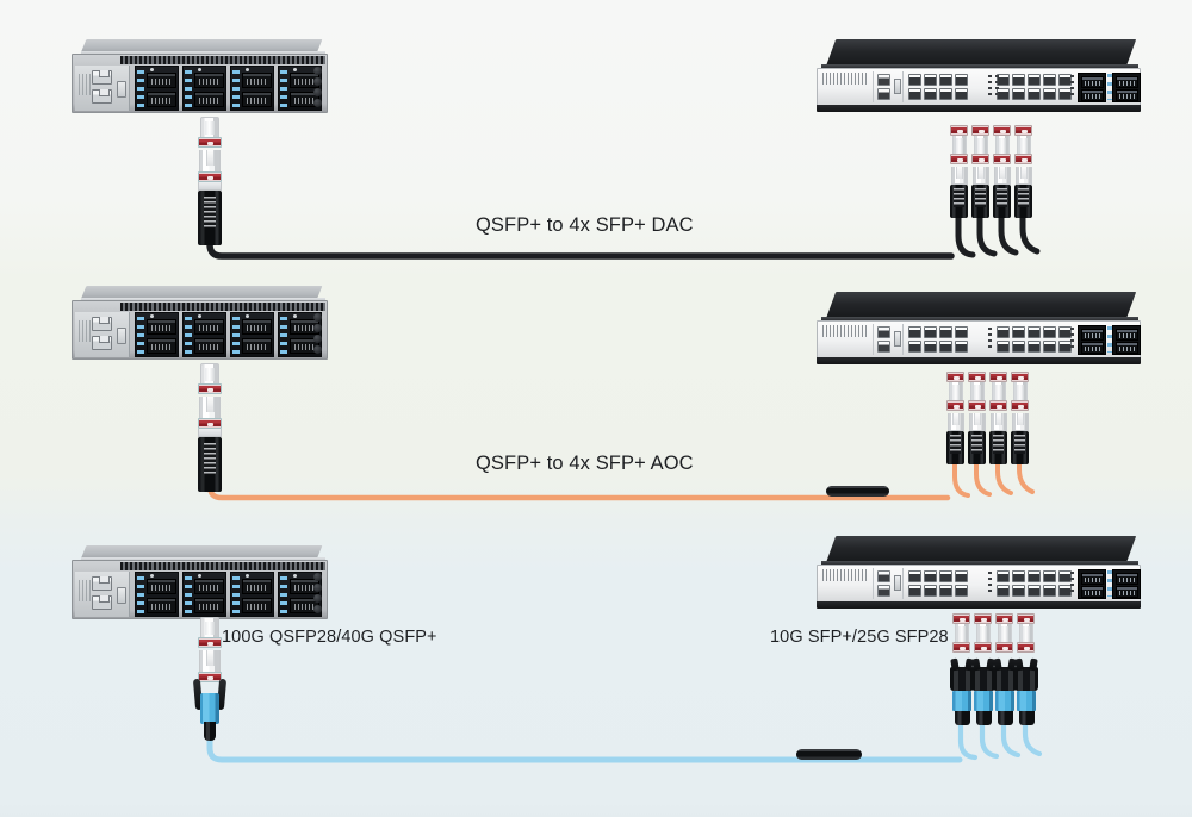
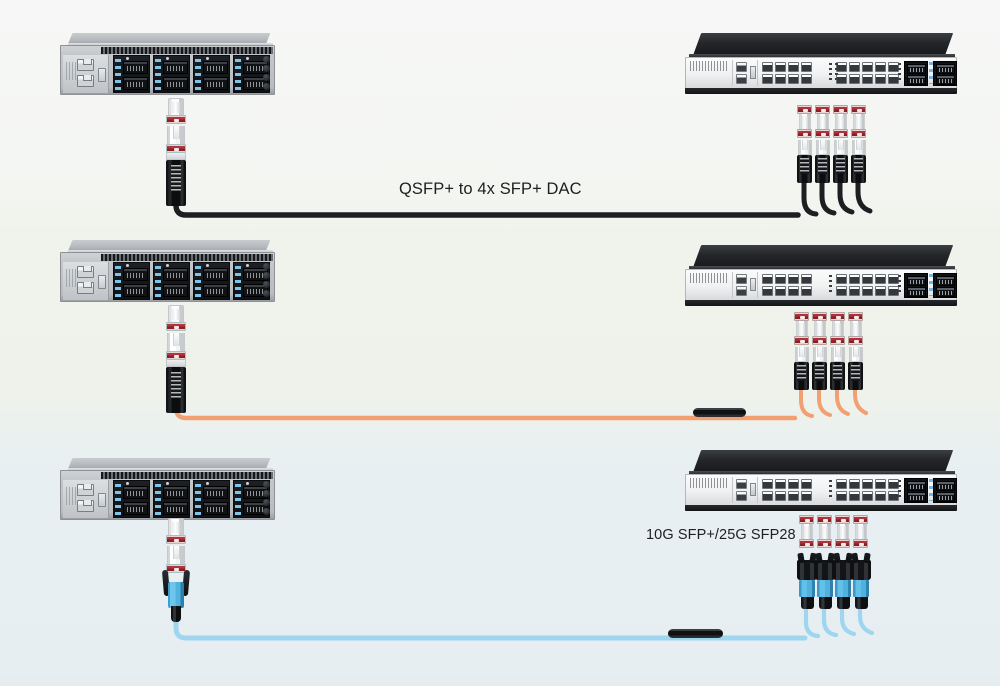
  QSFP+ to 4x SFP+ DAC
- QSFP+ to 4x SFP+ AOC
- 100G QSFP28/40G QSFP+
  10G SFP+/25G SFP28
